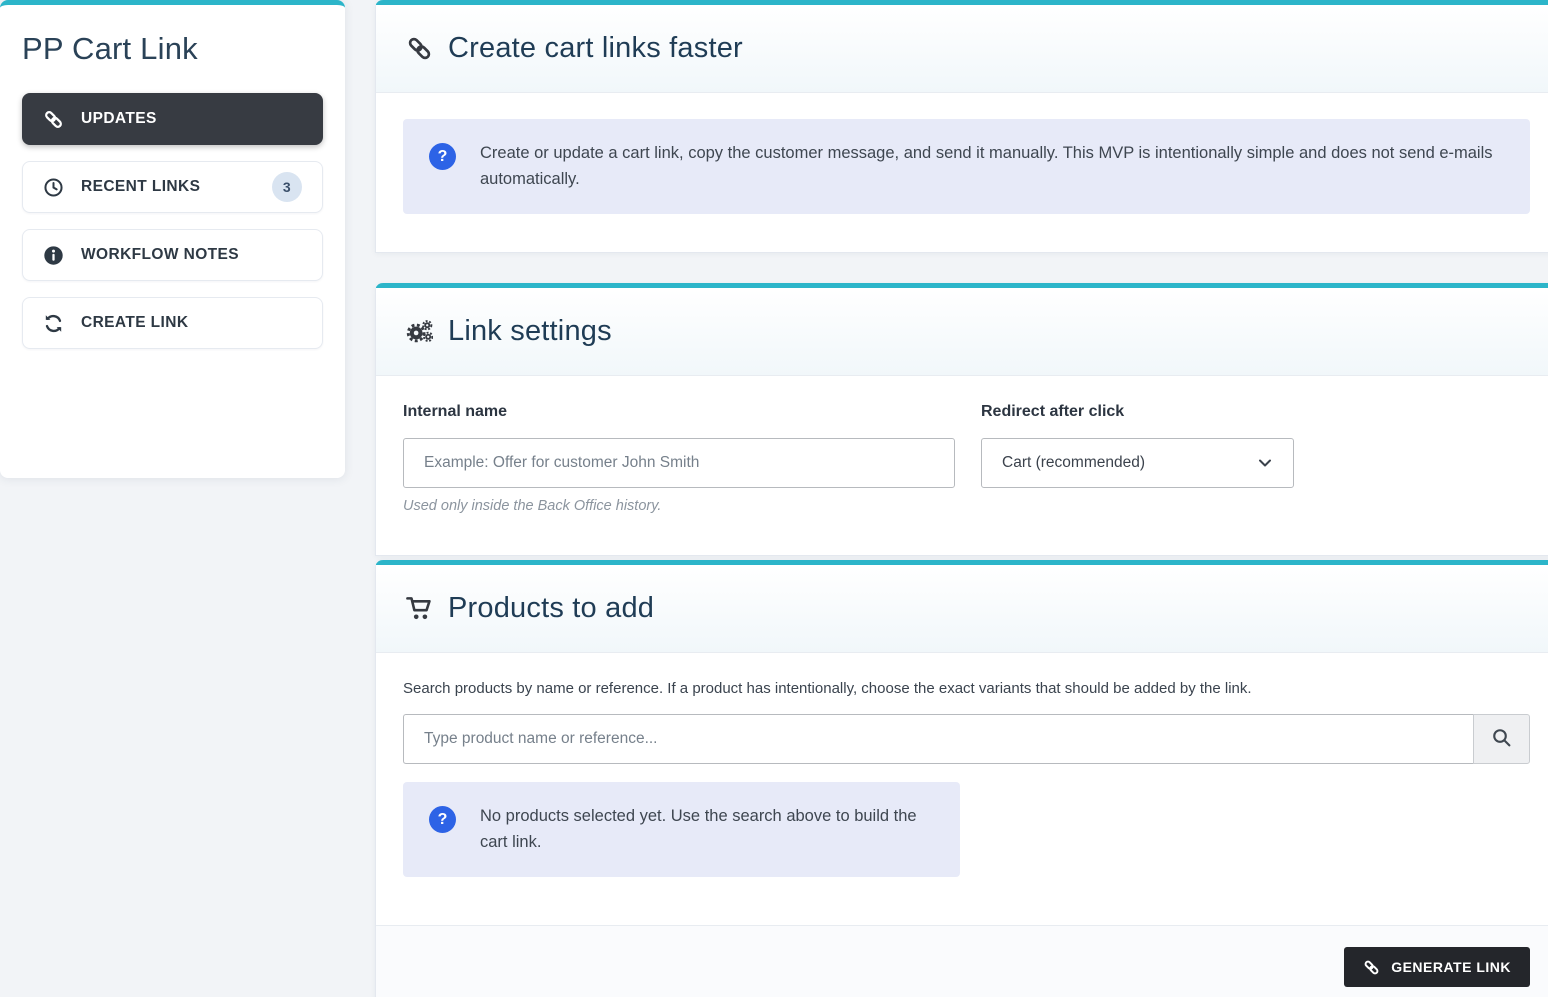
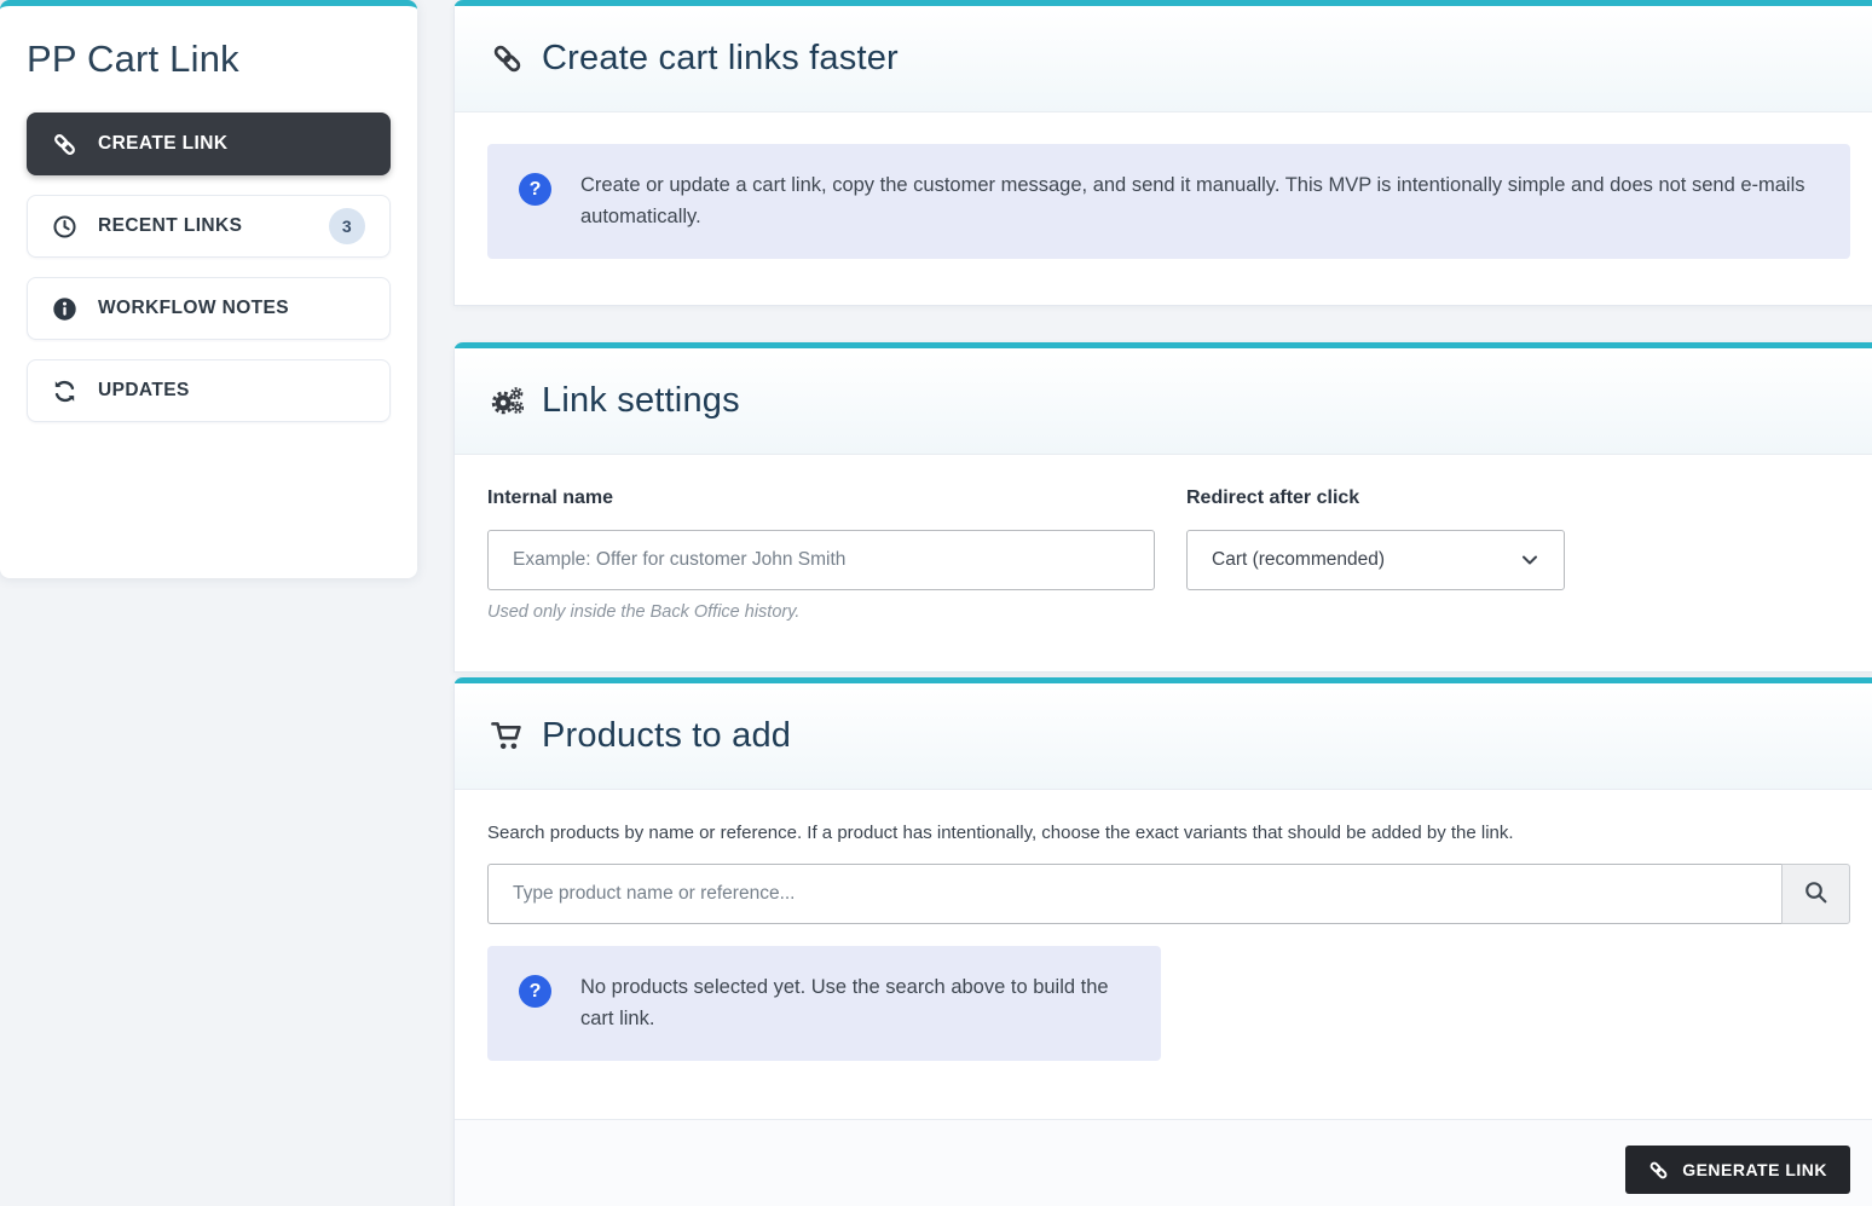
  PP Cart Link
- UPDATES
+ CREATE LINK
  RECENT LINKS
  3
  WORKFLOW NOTES
- CREATE LINK
+ UPDATES
  Create cart links faster
  ?
  Create or update a cart link, copy the customer message, and send it manually. This MVP is intentionally simple and does not send e-mails automatically.
  Link settings
  Internal name
  Example: Offer for customer John Smith
  Used only inside the Back Office history.
  Redirect after click
  Cart (recommended)
  Products to add
  Search products by name or reference. If a product has intentionally, choose the exact variants that should be added by the link.
  Type product name or reference...
  ?
  No products selected yet. Use the search above to build the cart link.
  GENERATE LINK
